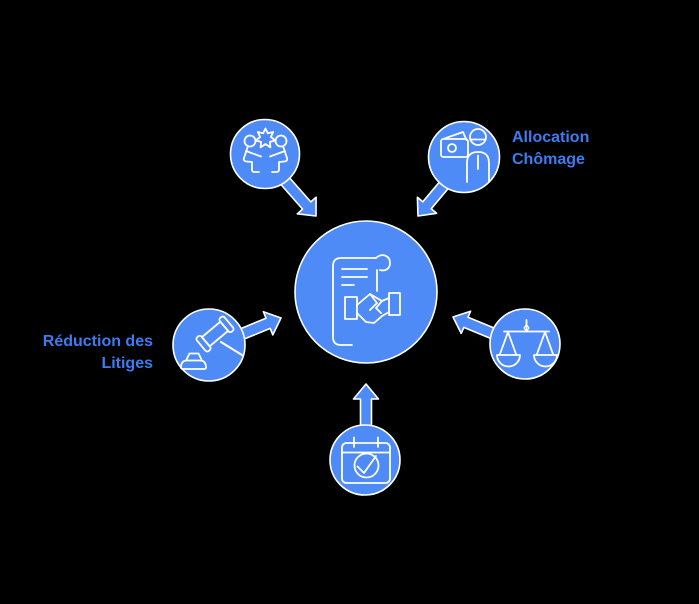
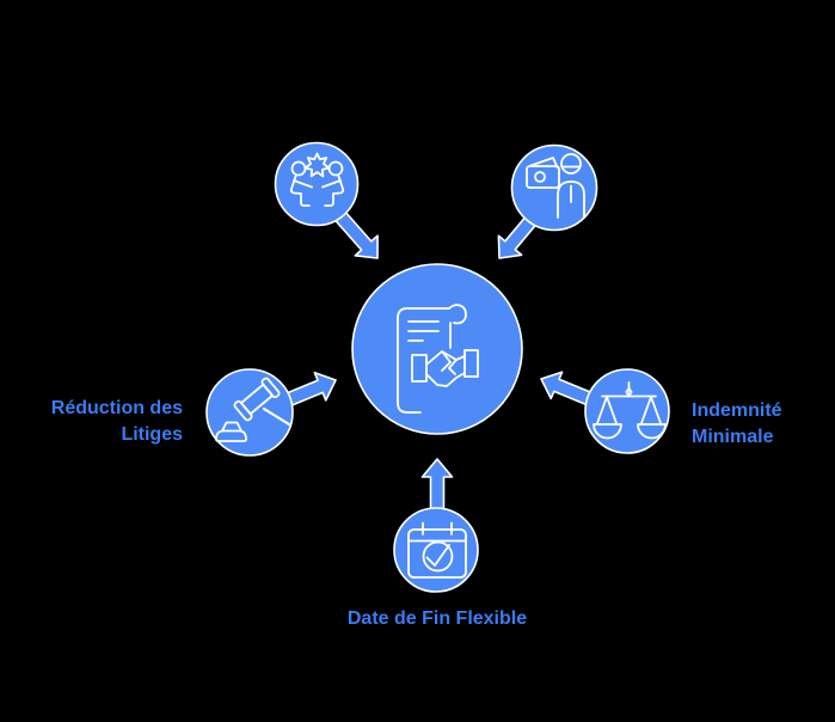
- Allocation
- Chômage
  Réduction des
  Litiges
+ Indemnité
+ Minimale
+ Date de Fin Flexible
